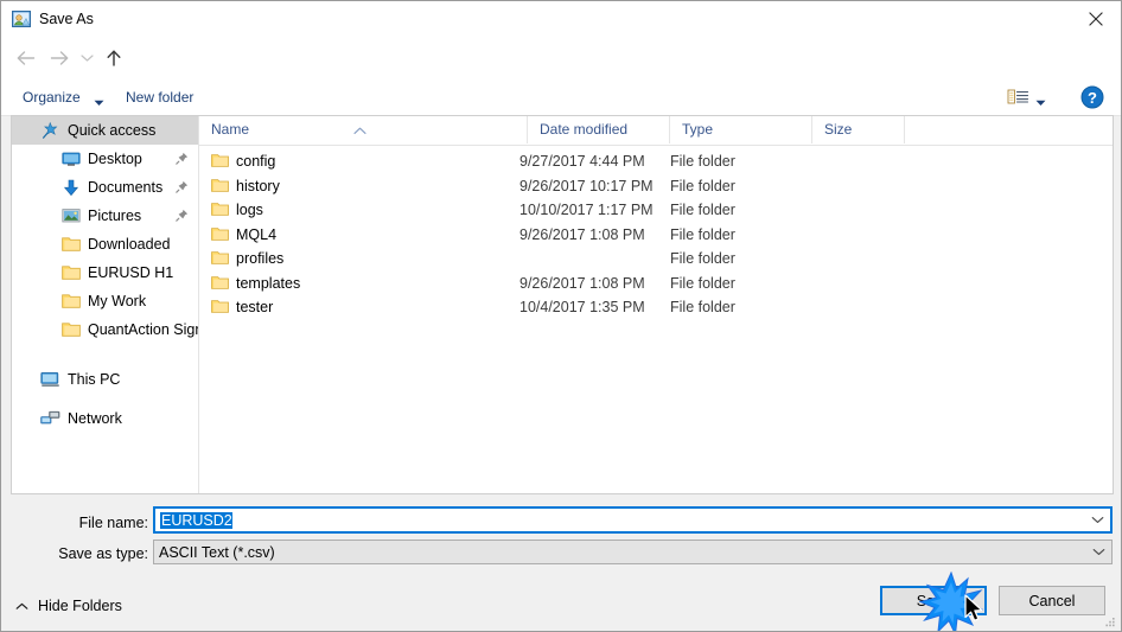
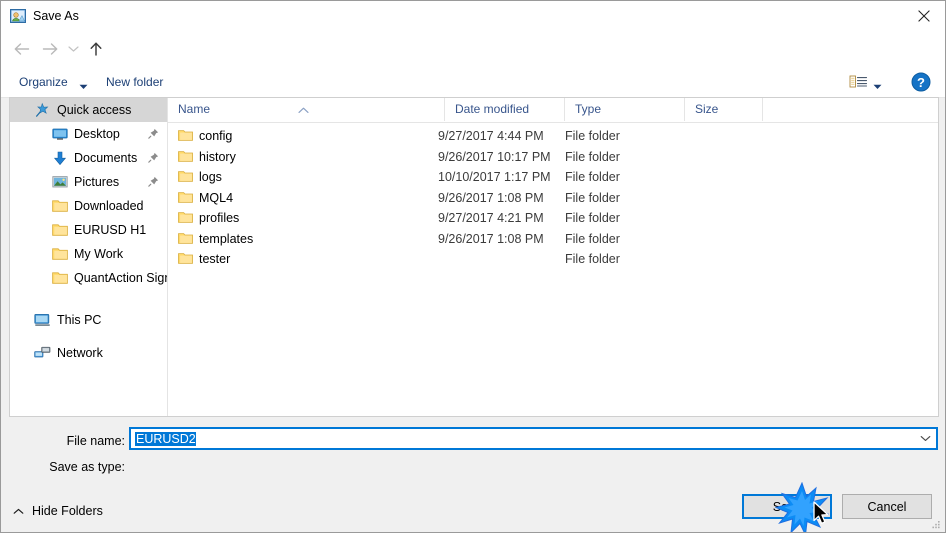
  Save As
  Organize
  New folder
  ?
  Quick access
  Desktop
  Documents
  Pictures
  Downloaded
  EURUSD H1
  My Work
  QuantAction Sig
  This PC
  Network
  Name
  Date modified
  Type
  Size
  config
  9/27/2017 4:44 PM
  File folder
  history
  9/26/2017 10:17 PM
  File folder
  logs
  10/10/2017 1:17 PM
  File folder
  MQL4
  9/26/2017 1:08 PM
  File folder
  profiles
+ 9/27/2017 4:21 PM
  File folder
  templates
  9/26/2017 1:08 PM
  File folder
  tester
- 10/4/2017 1:35 PM
  File folder
  File name:
  EURUSD2
  Save as type:
- ASCII Text (*.csv)
  Hide Folders
  Cancel
